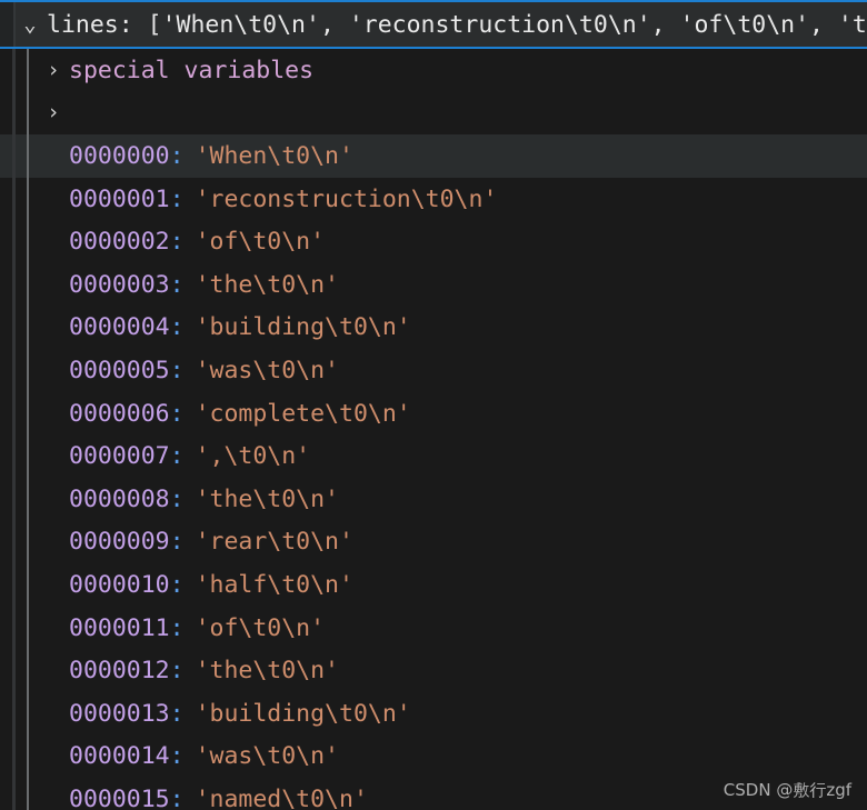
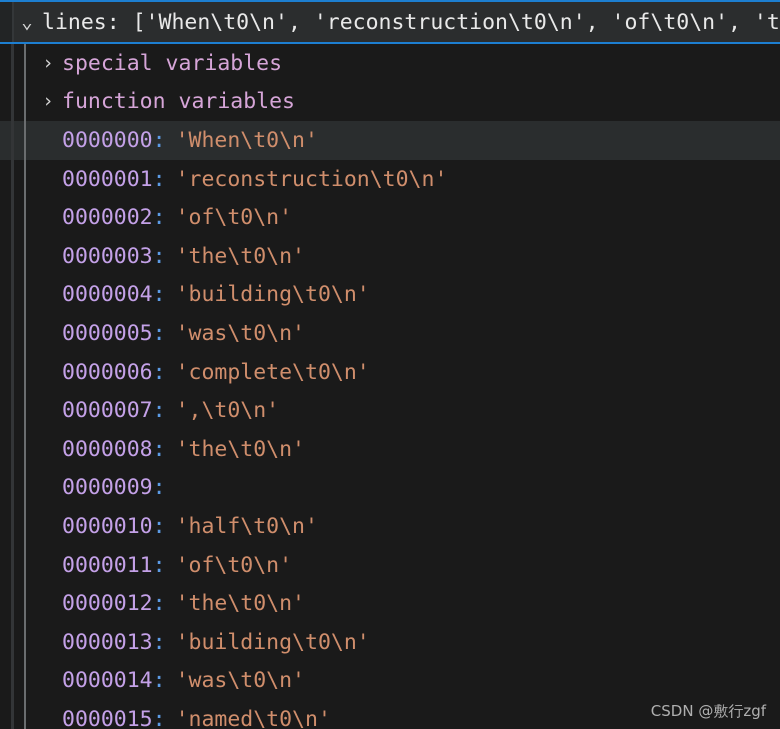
  ⌄
  lines: ['When\t0\n', 'reconstruction\t0\n', 'of\t0\n', 't
  ›
  special variables
  ›
+ function variables
  0000000
  :
  'When\t0\n'
  0000001
  :
  'reconstruction\t0\n'
  0000002
  :
  'of\t0\n'
  0000003
  :
  'the\t0\n'
  0000004
  :
  'building\t0\n'
  0000005
  :
  'was\t0\n'
  0000006
  :
  'complete\t0\n'
  0000007
  :
  ',\t0\n'
  0000008
  :
  'the\t0\n'
  0000009
  :
- 'rear\t0\n'
  0000010
  :
  'half\t0\n'
  0000011
  :
  'of\t0\n'
  0000012
  :
  'the\t0\n'
  0000013
  :
  'building\t0\n'
  0000014
  :
  'was\t0\n'
  0000015
  :
  'named\t0\n'
  CSDN @敷行zgf
